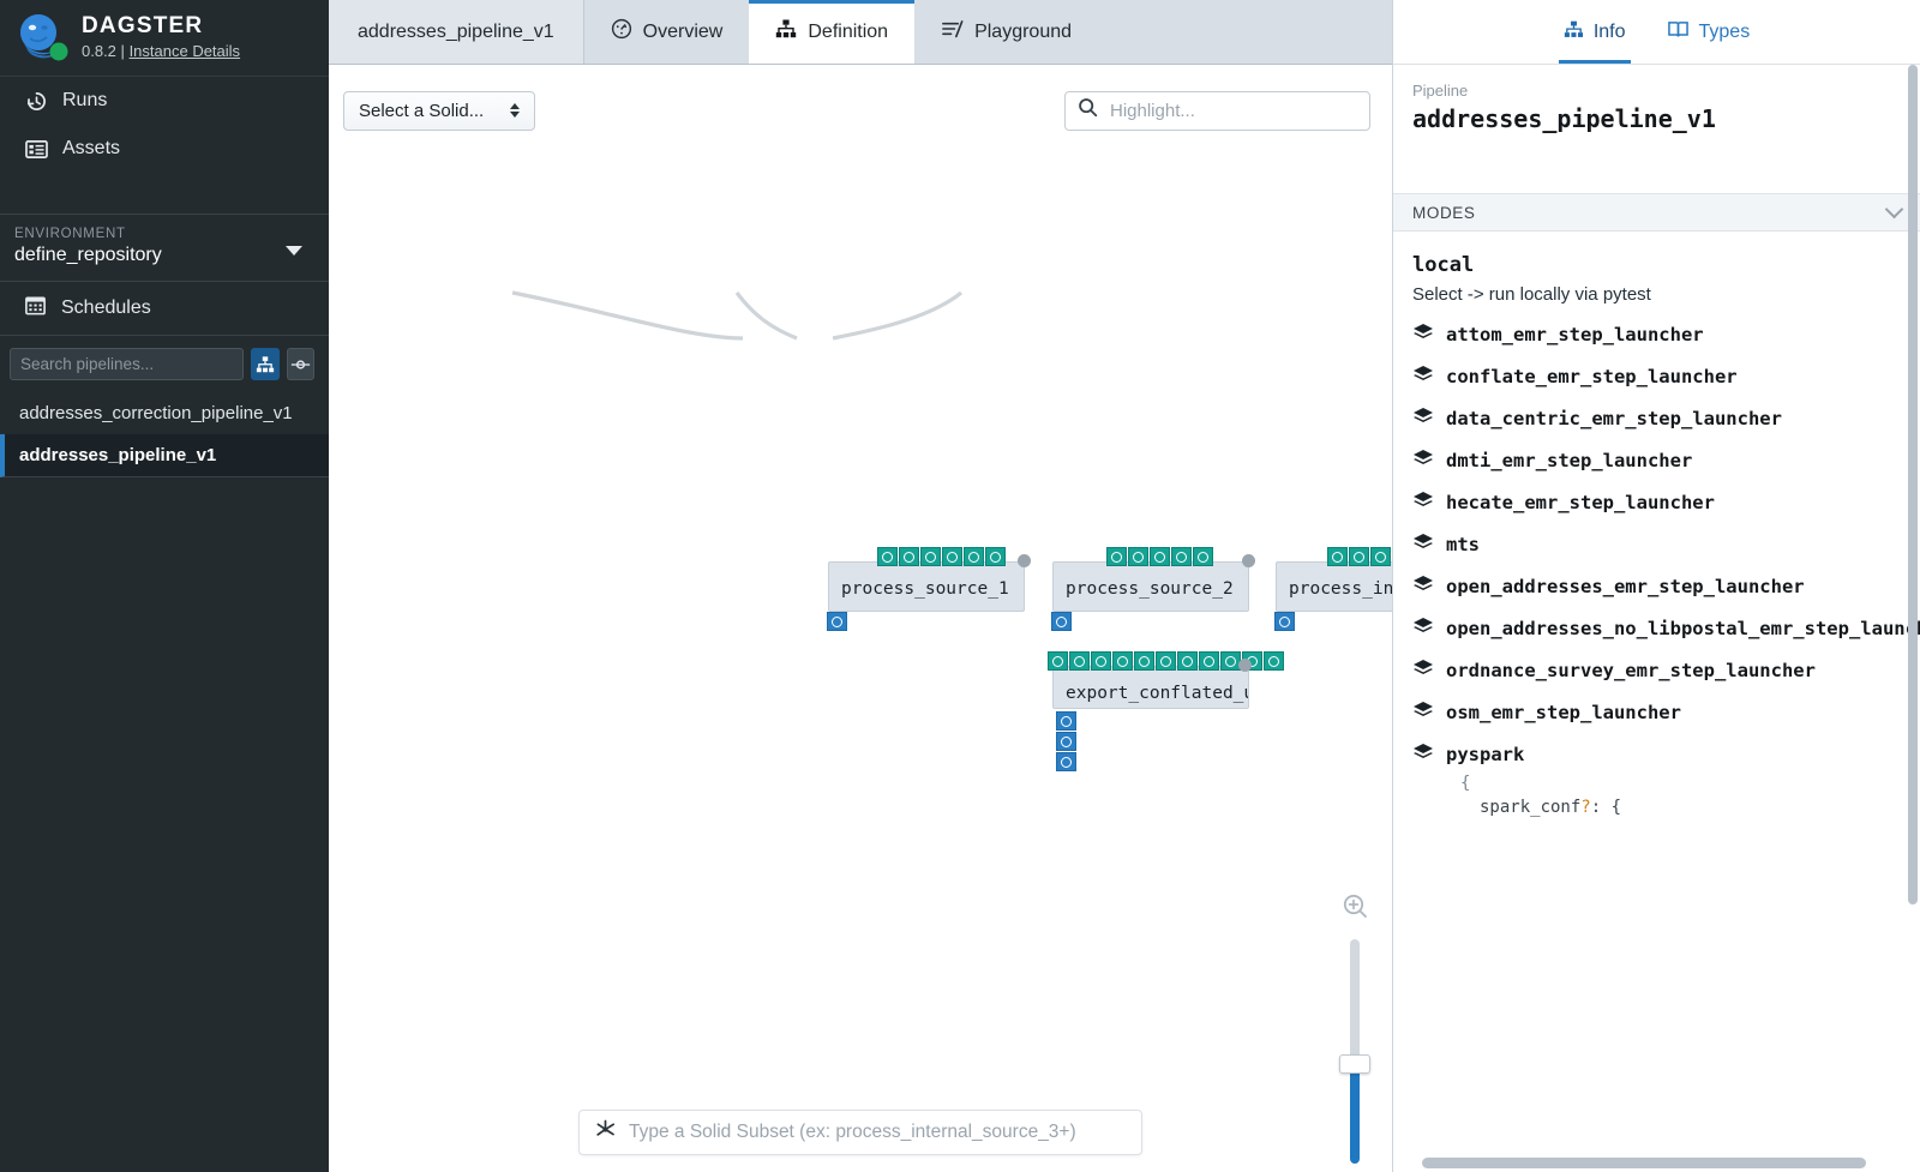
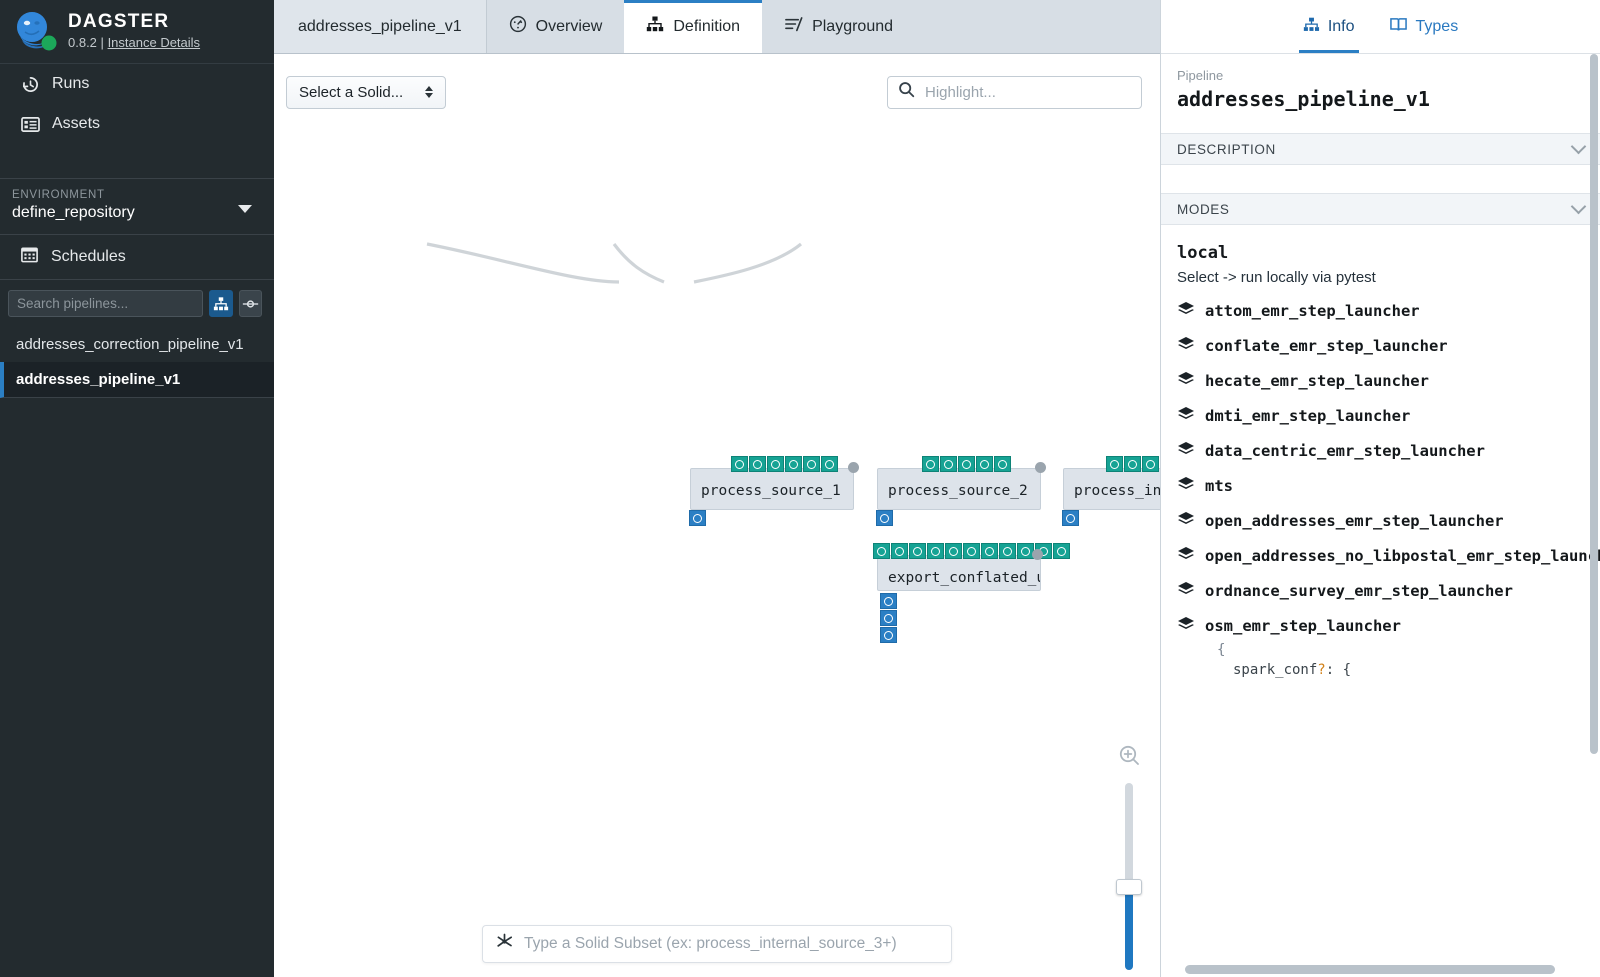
  DAGSTER
  0.8.2 | Instance Details
  Runs
  Assets
  ENVIRONMENT
  define_repository
  Schedules
  Search pipelines...
  addresses_correction_pipeline_v1
  addresses_pipeline_v1
  addresses_pipeline_v1
  Overview
  Definition
  Playground
  Select a Solid...
  Highlight...
  process_source_1
  process_source_2
  export_conflated_
  Type a Solid Subset (ex: process_internal_source_3+)
  Info
  Types
  Pipeline
  addresses_pipeline_v1
+ DESCRIPTION
  MODES
  local
  Select -> run locally via pytest
  attom_emr_step_launcher
  conflate_emr_step_launcher
- data_centric_emr_step_launcher
+ hecate_emr_step_launcher
  dmti_emr_step_launcher
- hecate_emr_step_launcher
+ data_centric_emr_step_launcher
  mts
  open_addresses_emr_step_launcher
  open_addresses_no_libpostal_emr_step_laun
  ordnance_survey_emr_step_launcher
  osm_emr_step_launcher
- pyspark
  {
  spark_conf?: {
